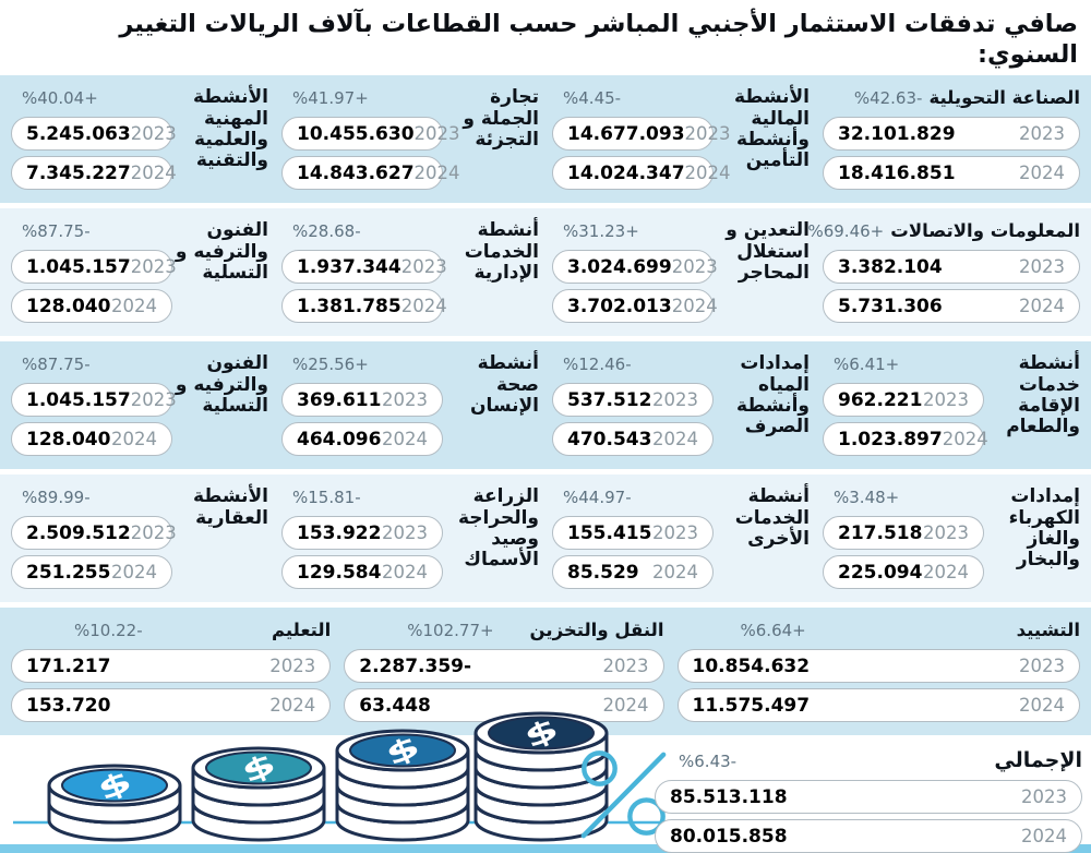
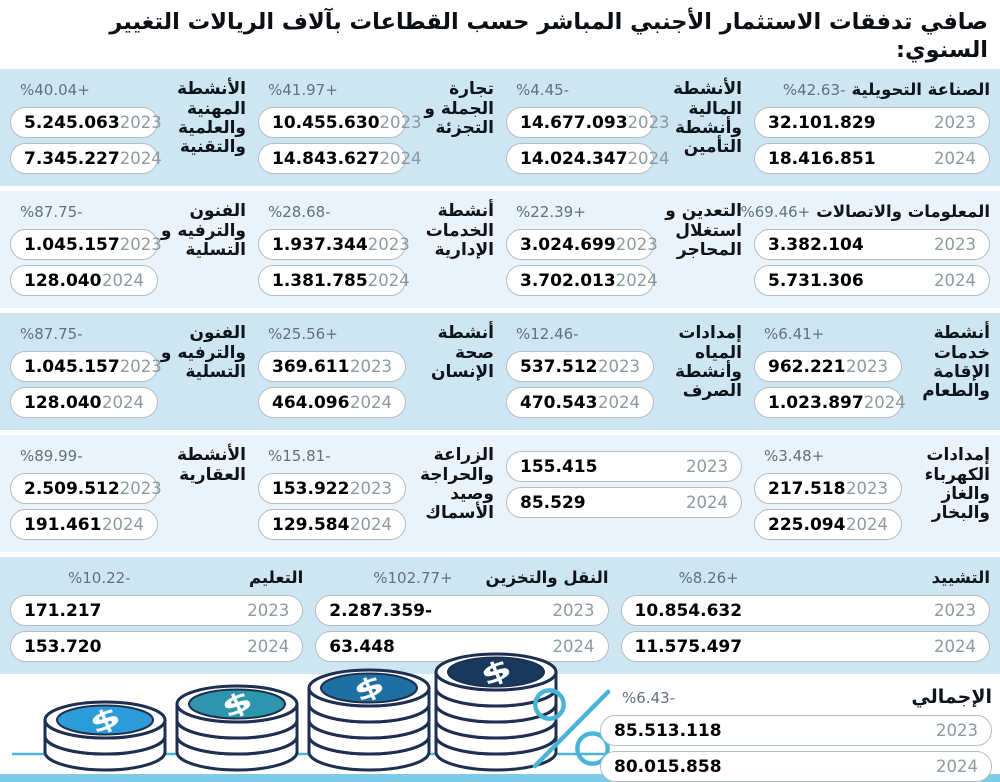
  صافي تدفقات الاستثمار الأجنبي المباشر حسب القطاعات بآلاف الريالات التغيير السنوي:
  الصناعة التحويلية
  %42.63-
  32.101.829
  2023
  18.416.851
  2024
  الأنشطة المالية وأنشطة التأمين
  %4.45-
  14.677.093
  2023
  14.024.347
  2024
  تجارة الجملة و التجزئة
  %41.97+
  10.455.630
  2023
  14.843.627
  2024
  الأنشطة المهنية والعلمية والتقنية
  %40.04+
  5.245.063
  2023
  7.345.227
  2024
  المعلومات والاتصالات
  %69.46+
  3.382.104
  2023
  5.731.306
  2024
  التعدين و استغلال المحاجر
- %31.23+
+ %22.39+
  3.024.699
  2023
  3.702.013
  2024
  أنشطة الخدمات الإدارية
  %28.68-
  1.937.344
  2023
  1.381.785
  2024
  الفنون والترفيه و التسلية
  %87.75-
  1.045.157
  2023
  128.040
  2024
  أنشطة خدمات الإقامة والطعام
  %6.41+
  962.221
  2023
  1.023.897
  2024
  إمدادات المياه وأنشطة الصرف
  %12.46-
  537.512
  2023
  470.543
  2024
  أنشطة صحة الإنسان
  %25.56+
  369.611
  2023
  464.096
  2024
  الفنون والترفيه و التسلية
  %87.75-
  1.045.157
  2023
  128.040
  2024
  إمدادات الكهرباء والغاز والبخار
  %3.48+
  217.518
  2023
  225.094
  2024
- أنشطة الخدمات الأخرى
- %44.97-
  155.415
  2023
  85.529
  2024
  الزراعة والحراجة وصيد الأسماك
  %15.81-
  153.922
  2023
  129.584
  2024
  الأنشطة العقارية
  %89.99-
  2.509.512
  2023
- 251.255
+ 191.461
  2024
  التشييد
- %6.64+
+ %8.26+
  10.854.632
  2023
  11.575.497
  2024
  النقل والتخزين
  %102.77+
  2.287.359-
  2023
  63.448
  2024
  التعليم
  %10.22-
  171.217
  2023
  153.720
  2024
  الإجمالي
  %6.43-
  85.513.118
  2023
  80.015.858
  2024
